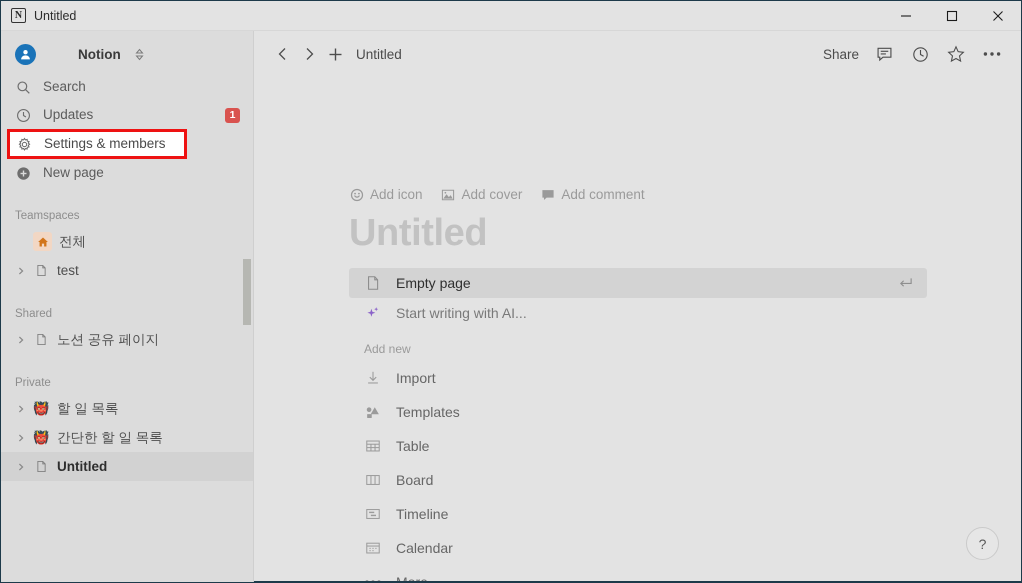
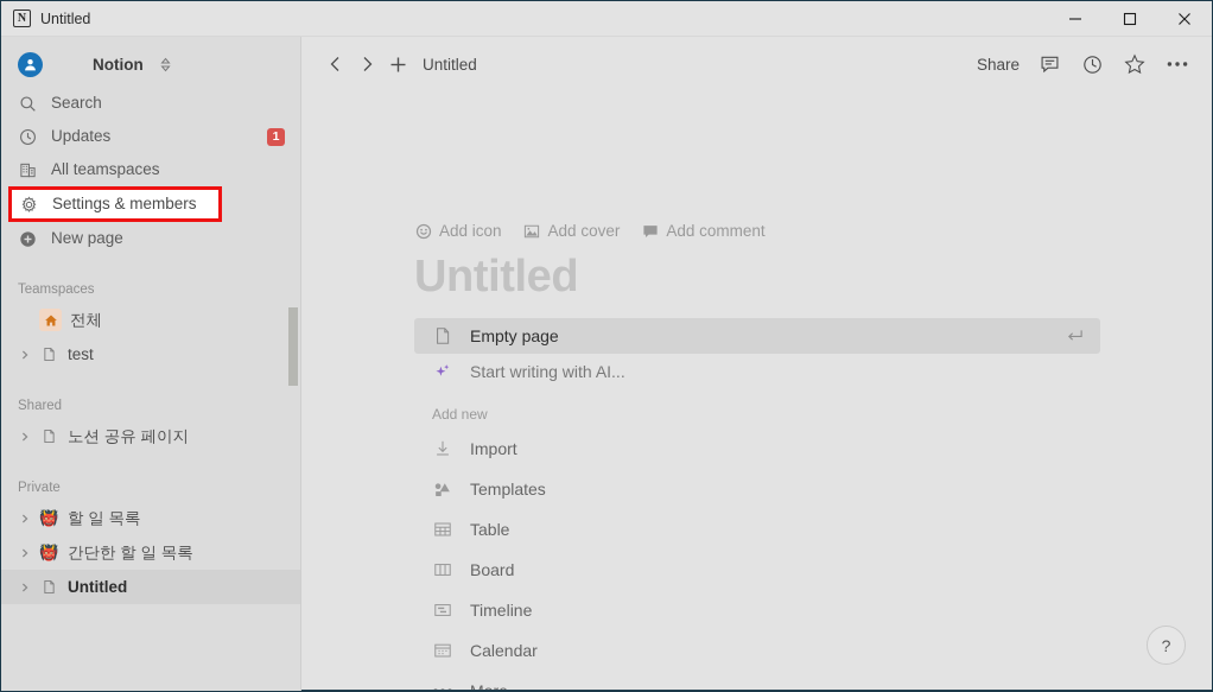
  N
  Untitled
  Notion
  Search
  Updates
  1
+ All teamspaces
  Settings & members
  New page
  Teamspaces
  전체
  test
  Shared
  노션 공유 페이지
  Private
  👹
  할 일 목록
  👹
  간단한 할 일 목록
  Untitled
  Untitled
  Share
  Add icon
  Add cover
  Add comment
  Untitled
  Empty page
  Start writing with AI...
  Add new
  Import
  Templates
  Table
  Board
  Timeline
  Calendar
  ?
